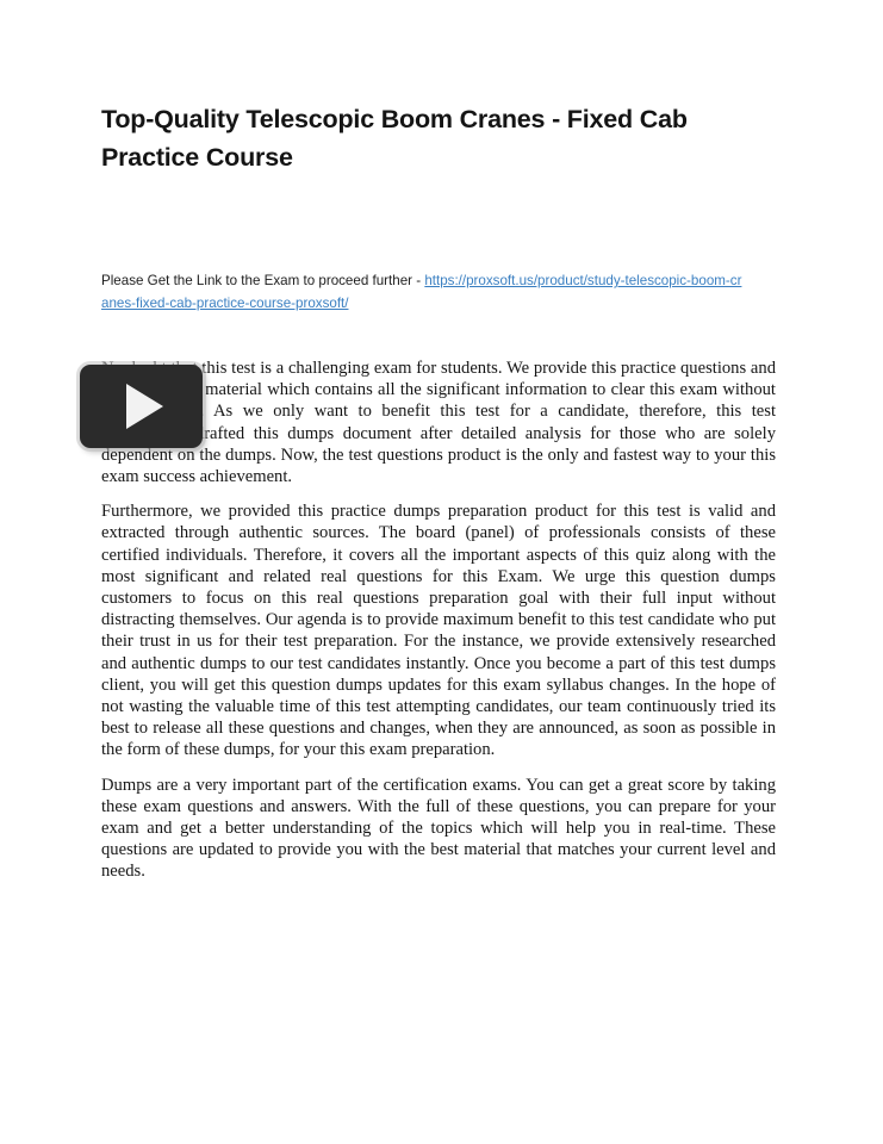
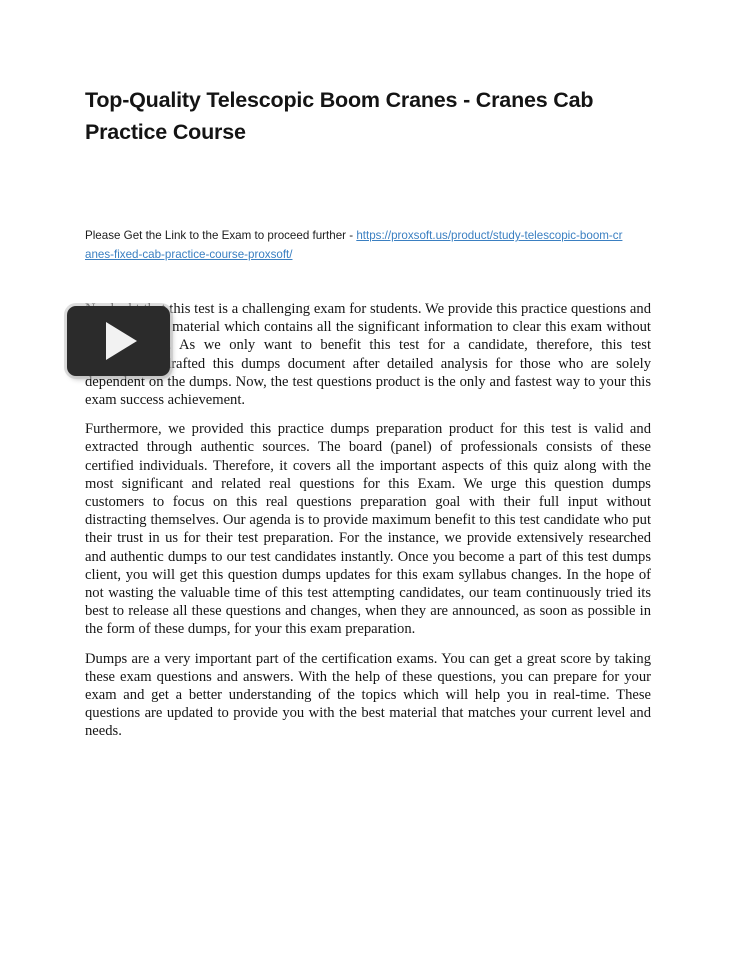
- Top-Quality Telescopic Boom Cranes - Fixed Cab Practice Course
+ Top-Quality Telescopic Boom Cranes - Cranes Cab Practice Course
  Please Get the Link to the Exam to proceed further - https://proxsoft.us/product/study-telescopic-boom-cranes-fixed-cab-practice-course-proxsoft/
  this test is a challenging exam for students. We provide this practice questions and material which contains all the significant information to clear this exam without As we only want to benefit this test for a candidate, therefore, this test rafted this dumps document after detailed analysis for those who are solely dependent on the dumps. Now, the test questions product is the only and fastest way to your this exam success achievement.
  Furthermore, we provided this practice dumps preparation product for this test is valid and extracted through authentic sources. The board (panel) of professionals consists of these certified individuals. Therefore, it covers all the important aspects of this quiz along with the most significant and related real questions for this Exam. We urge this question dumps customers to focus on this real questions preparation goal with their full input without distracting themselves. Our agenda is to provide maximum benefit to this test candidate who put their trust in us for their test preparation. For the instance, we provide extensively researched and authentic dumps to our test candidates instantly. Once you become a part of this test dumps client, you will get this question dumps updates for this exam syllabus changes. In the hope of not wasting the valuable time of this test attempting candidates, our team continuously tried its best to release all these questions and changes, when they are announced, as soon as possible in the form of these dumps, for your this exam preparation.
- Dumps are a very important part of the certification exams. You can get a great score by taking these exam questions and answers. With the full of these questions, you can prepare for your exam and get a better understanding of the topics which will help you in real-time. These questions are updated to provide you with the best material that matches your current level and needs.
+ Dumps are a very important part of the certification exams. You can get a great score by taking these exam questions and answers. With the help of these questions, you can prepare for your exam and get a better understanding of the topics which will help you in real-time. These questions are updated to provide you with the best material that matches your current level and needs.
